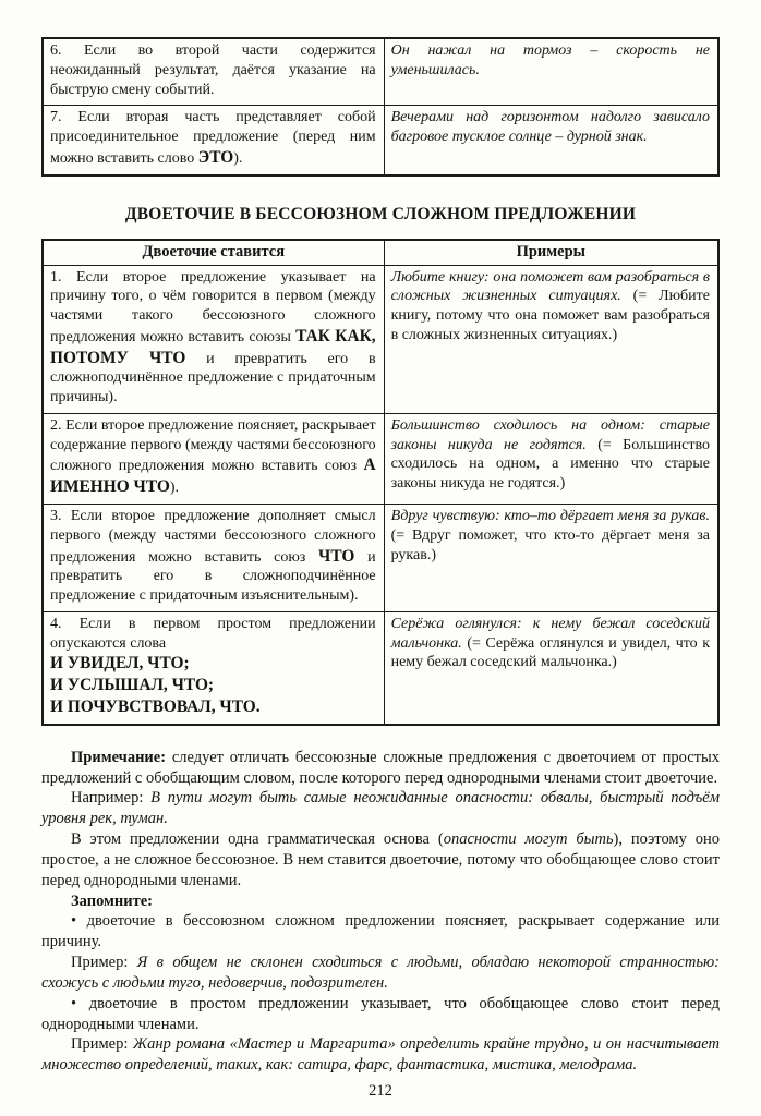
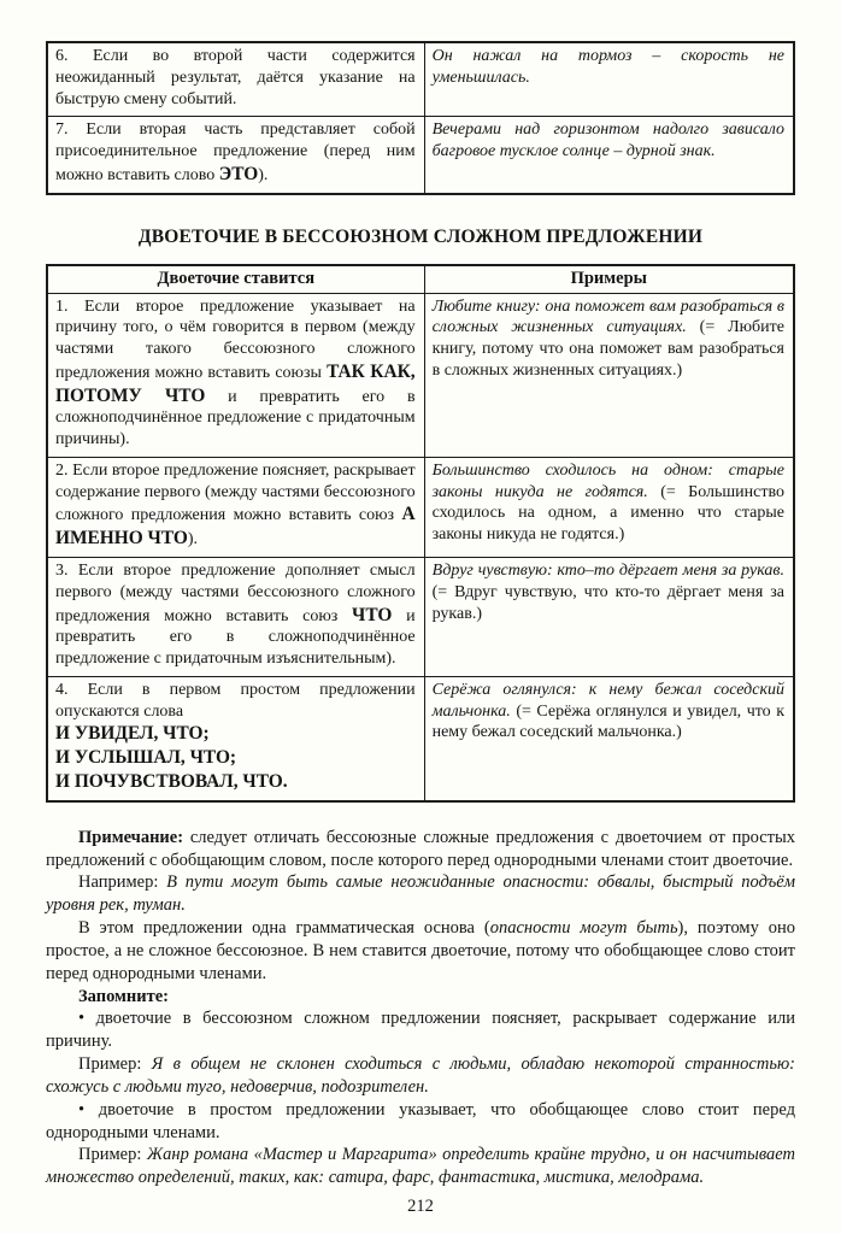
  6. Если во второй части содержится неожиданный результат, даётся указание на быструю смену событий.	Он нажал на тормоз – скорость не уменьшилась.
  7. Если вторая часть представляет собой присоединительное предложение (перед ним можно вставить слово ЭТО).	Вечерами над горизонтом надолго зависало багровое тусклое солнце – дурной знак.
  ДВОЕТОЧИЕ В БЕССОЮЗНОМ СЛОЖНОМ ПРЕДЛОЖЕНИИ
  Двоеточие ставится	Примеры
  1. Если второе предложение указывает на причину того, о чём говорится в первом (между частями такого бессоюзного сложного предложения можно вставить союзы ТАК КАК, ПОТОМУ ЧТО и превратить его в сложноподчинённое предложение с придаточным причины).	Любите книгу: она поможет вам разобраться в сложных жизненных ситуациях. (= Любите книгу, потому что она поможет вам разобраться в сложных жизненных ситуациях.)
  2. Если второе предложение поясняет, раскрывает содержание первого (между частями бессоюзного сложного предложения можно вставить союз А ИМЕННО ЧТО).	Большинство сходилось на одном: старые законы никуда не годятся. (= Большинство сходилось на одном, а именно что старые законы никуда не годятся.)
- 3. Если второе предложение дополняет смысл первого (между частями бессоюзного сложного предложения можно вставить союз ЧТО и превратить его в сложноподчинённое предложение с придаточным изъяснительным).	Вдруг чувствую: кто–то дёргает меня за рукав. (= Вдруг поможет, что кто-то дёргает меня за рукав.)
+ 3. Если второе предложение дополняет смысл первого (между частями бессоюзного сложного предложения можно вставить союз ЧТО и превратить его в сложноподчинённое предложение с придаточным изъяснительным).	Вдруг чувствую: кто–то дёргает меня за рукав. (= Вдруг чувствую, что кто-то дёргает меня за рукав.)
  4. Если в первом простом предложении опускаются слова И УВИДЕЛ, ЧТО; И УСЛЫШАЛ, ЧТО; И ПОЧУВСТВОВАЛ, ЧТО.	Серёжа оглянулся: к нему бежал соседский мальчонка. (= Серёжа оглянулся и увидел, что к нему бежал соседский мальчонка.)
  Примечание: следует отличать бессоюзные сложные предложения с двоеточием от простых предложений с обобщающим словом, после которого перед однородными членами стоит двоеточие.
  Например: В пути могут быть самые неожиданные опасности: обвалы, быстрый подъём уровня рек, туман.
  В этом предложении одна грамматическая основа (опасности могут быть), поэтому оно простое, а не сложное бессоюзное. В нем ставится двоеточие, потому что обобщающее слово стоит перед однородными членами.
  Запомните:
  • двоеточие в бессоюзном сложном предложении поясняет, раскрывает содержание или причину.
  Пример: Я в общем не склонен сходиться с людьми, обладаю некоторой странностью: схожусь с людьми туго, недоверчив, подозрителен.
  • двоеточие в простом предложении указывает, что обобщающее слово стоит перед однородными членами.
  Пример: Жанр романа «Мастер и Маргарита» определить крайне трудно, и он насчитывает множество определений, таких, как: сатира, фарс, фантастика, мистика, мелодрама.
  212
